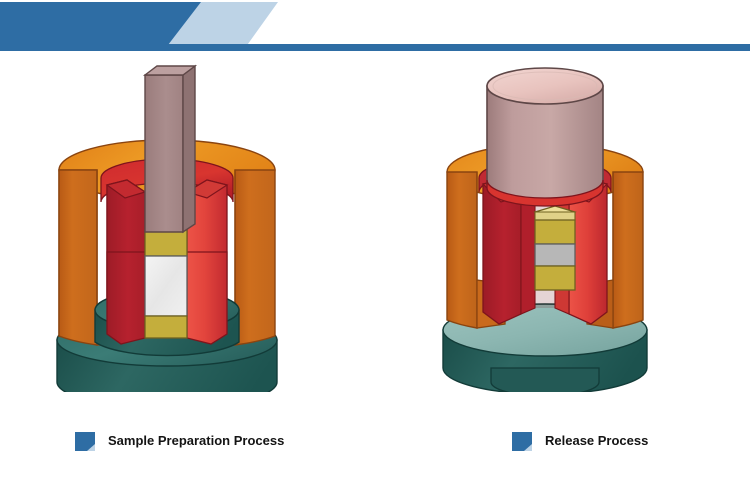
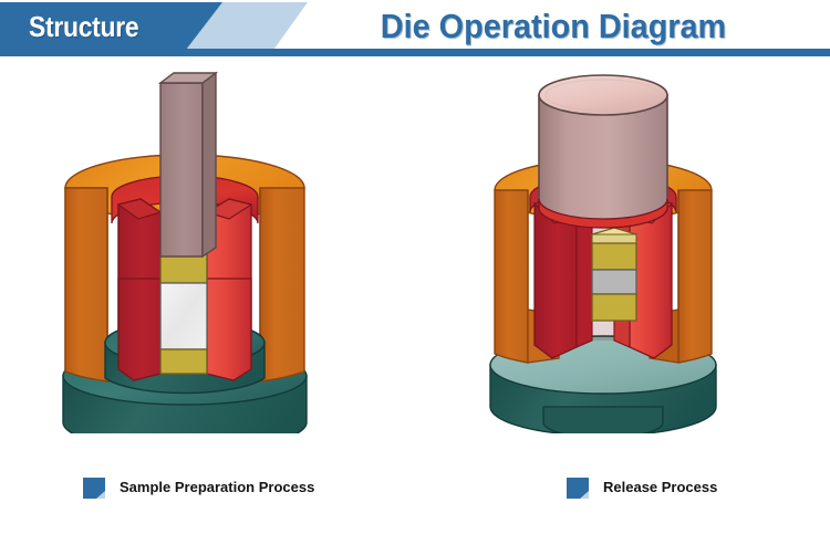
+ Structure
+ Die Operation Diagram
  Sample Preparation Process
  Release Process
